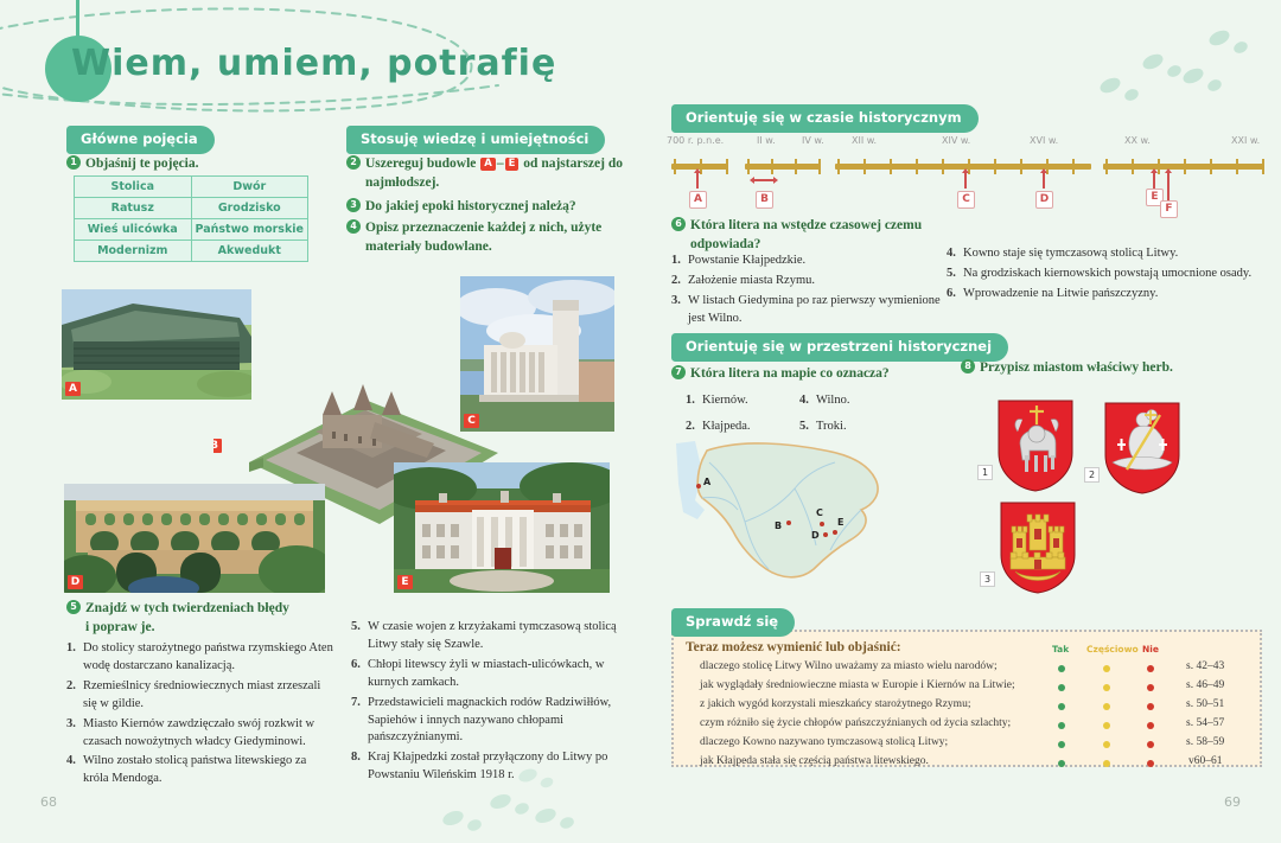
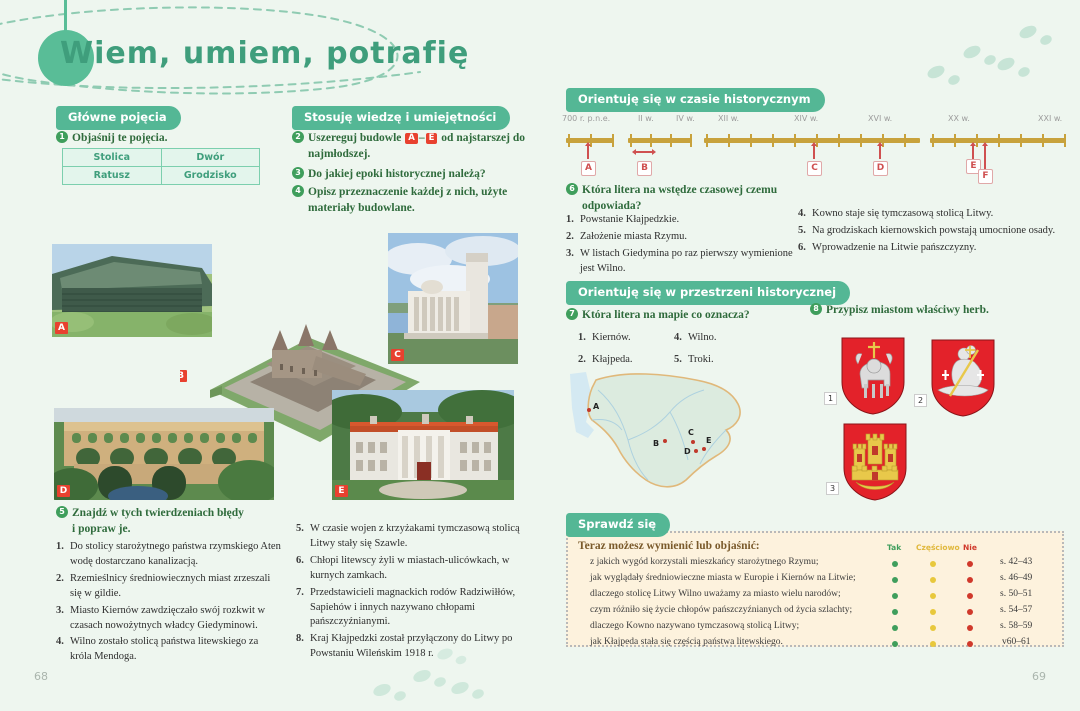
  Wiem, umiem, potrafię
  Główne pojęcia
  1
  Objaśnij te pojęcia.
  Stolica	Dwór
  Ratusz	Grodzisko
- Wieś ulicówka	Państwo morskie
- Modernizm	Akwedukt
  Stosuję wiedzę i umiejętności
  2
  Uszereguj budowle A – E od najstarszej do najmłodszej.
  3
  Do jakiej epoki historycznej należą?
  4
  Opisz przeznaczenie każdej z nich, użyte materiały budowlane.
  A
  B
  C
  D
  E
  5
  Znajdź w tych twierdzeniach błędy
  i popraw je.
  1.
  Do stolicy starożytnego państwa rzymskiego Aten wodę dostarczano kanalizacją.
  2.
  Rzemieślnicy średniowiecznych miast zrzeszali się w gildie.
  3.
  Miasto Kiernów zawdzięczało swój rozkwit w czasach nowożytnych władcy Giedyminowi.
  4.
  Wilno zostało stolicą państwa litewskiego za króla Mendoga.
  5.
  W czasie wojen z krzyżakami tymczasową stolicą Litwy stały się Szawle.
  6.
  Chłopi litewscy żyli w miastach-ulicówkach, w kurnych zamkach.
  7.
  Przedstawicieli magnackich rodów Radziwiłłów, Sapiehów i innych nazywano chłopami pańszczyźnianymi.
  8.
  Kraj Kłajpedzki został przyłączony do Litwy po Powstaniu Wileńskim 1918 r.
  Orientuję się w czasie historycznym
  700 r. p.n.e.
  II w.
  IV w.
  XII w.
  XIV w.
  XVI w.
  XX w.
  XXI w.
  A
  B
  C
  D
  E
  F
  6
  Która litera na wstędze czasowej czemu odpowiada?
  1.
  Powstanie Kłajpedzkie.
  2.
  Założenie miasta Rzymu.
  3.
  W listach Giedymina po raz pierwszy wymienione jest Wilno.
  4.
  Kowno staje się tymczasową stolicą Litwy.
  5.
  Na grodziskach kiernowskich powstają umocnione osady.
  6.
  Wprowadzenie na Litwie pańszczyzny.
  Orientuję się w przestrzeni historycznej
  7
  Która litera na mapie co oznacza?
  1.
  Kiernów.
  2.
  Kłajpeda.
  4.
  Wilno.
  5.
  Troki.
  A
  B
  C
  D
  E
  8
  Przypisz miastom właściwy herb.
  1
  2
  3
  Sprawdź się
  Teraz możesz wymienić lub objaśnić:
  Tak
  Częściowo
  Nie
- dlaczego stolicę Litwy Wilno uważamy za miasto wielu narodów;
+ z jakich wygód korzystali mieszkańcy starożytnego Rzymu;
  s. 42–43
  jak wyglądały średniowieczne miasta w Europie i Kiernów na Litwie;
  s. 46–49
- z jakich wygód korzystali mieszkańcy starożytnego Rzymu;
+ dlaczego stolicę Litwy Wilno uważamy za miasto wielu narodów;
  s. 50–51
  czym różniło się życie chłopów pańszczyźnianych od życia szlachty;
  s. 54–57
  dlaczego Kowno nazywano tymczasową stolicą Litwy;
  s. 58–59
  jak Kłajpeda stała się częścią państwa litewskiego.
  v60–61
  68
  69
